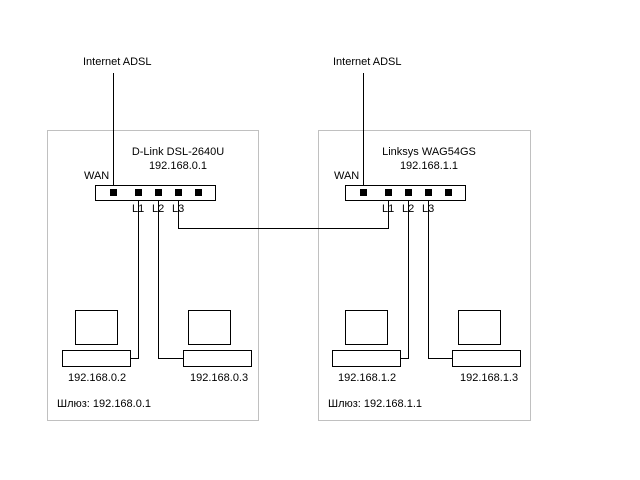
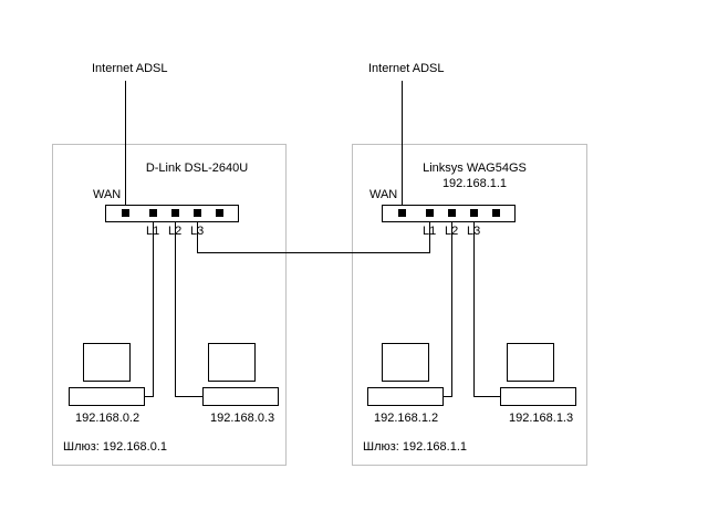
  Internet ADSL
  D-Link DSL-2640U
- 192.168.0.1
  WAN
  L1
  L2
  L3
  192.168.0.2
  192.168.0.3
  Шлюз: 192.168.0.1
  Internet ADSL
  Linksys WAG54GS
  192.168.1.1
  WAN
  L1
  L2
  L3
  192.168.1.2
  192.168.1.3
  Шлюз: 192.168.1.1
